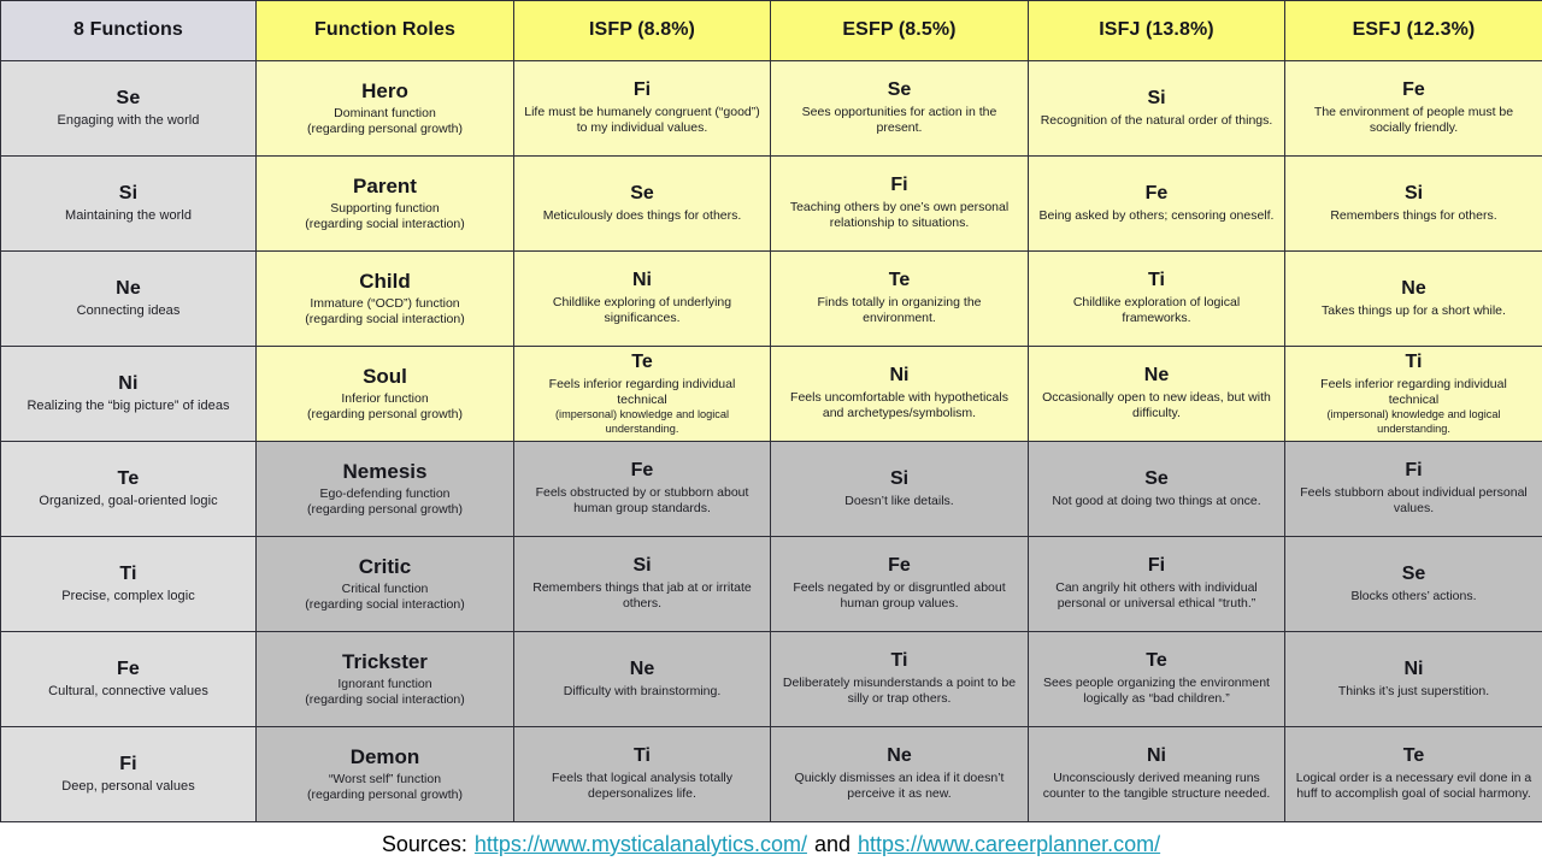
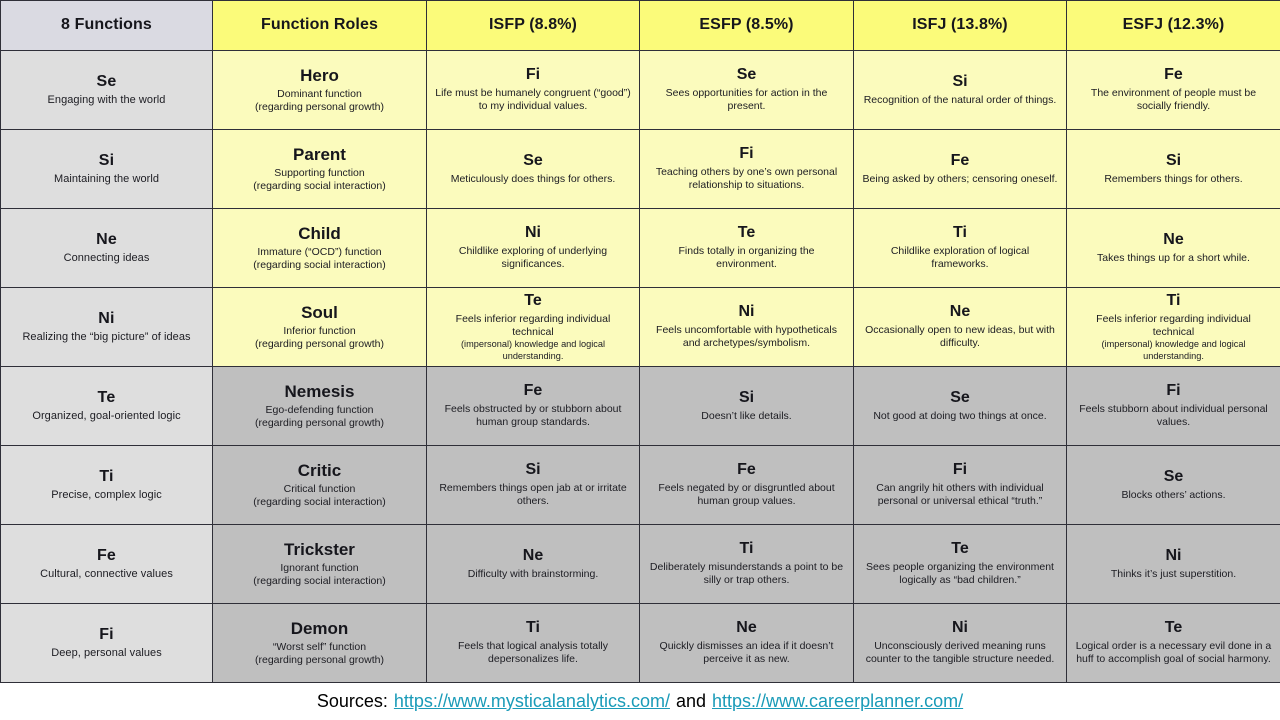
  8 Functions	Function Roles	ISFP (8.8%)	ESFP (8.5%)	ISFJ (13.8%)	ESFJ (12.3%)
  SeEngaging with the world	HeroDominant function(regarding personal growth)	FiLife must be humanely congruent (“good”) to my individual values.	SeSees opportunities for action in the present.	SiRecognition of the natural order of things.	FeThe environment of people must be socially friendly.
  SiMaintaining the world	ParentSupporting function(regarding social interaction)	SeMeticulously does things for others.	FiTeaching others by one’s own personal relationship to situations.	FeBeing asked by others; censoring oneself.	SiRemembers things for others.
  NeConnecting ideas	ChildImmature (“OCD”) function(regarding social interaction)	NiChildlike exploring of underlying significances.	TeFinds totally in organizing the environment.	TiChildlike exploration of logical frameworks.	NeTakes things up for a short while.
  NiRealizing the “big picture” of ideas	SoulInferior function(regarding personal growth)	TeFeels inferior regarding individual technical(impersonal) knowledge and logical understanding.	NiFeels uncomfortable with hypotheticals and archetypes/symbolism.	NeOccasionally open to new ideas, but with difficulty.	TiFeels inferior regarding individual technical(impersonal) knowledge and logical understanding.
  TeOrganized, goal-oriented logic	NemesisEgo-defending function(regarding personal growth)	FeFeels obstructed by or stubborn about human group standards.	SiDoesn’t like details.	SeNot good at doing two things at once.	FiFeels stubborn about individual personal values.
- TiPrecise, complex logic	CriticCritical function(regarding social interaction)	SiRemembers things that jab at or irritate others.	FeFeels negated by or disgruntled about human group values.	FiCan angrily hit others with individual personal or universal ethical “truth.”	SeBlocks others’ actions.
+ TiPrecise, complex logic	CriticCritical function(regarding social interaction)	SiRemembers things open jab at or irritate others.	FeFeels negated by or disgruntled about human group values.	FiCan angrily hit others with individual personal or universal ethical “truth.”	SeBlocks others’ actions.
  FeCultural, connective values	TricksterIgnorant function(regarding social interaction)	NeDifficulty with brainstorming.	TiDeliberately misunderstands a point to be silly or trap others.	TeSees people organizing the environment logically as “bad children.”	NiThinks it’s just superstition.
  FiDeep, personal values	Demon“Worst self” function(regarding personal growth)	TiFeels that logical analysis totally depersonalizes life.	NeQuickly dismisses an idea if it doesn’t perceive it as new.	NiUnconsciously derived meaning runs counter to the tangible structure needed.	TeLogical order is a necessary evil done in a huff to accomplish goal of social harmony.
  Sources:
  https://www.mysticalanalytics.com/
  and
  https://www.careerplanner.com/
